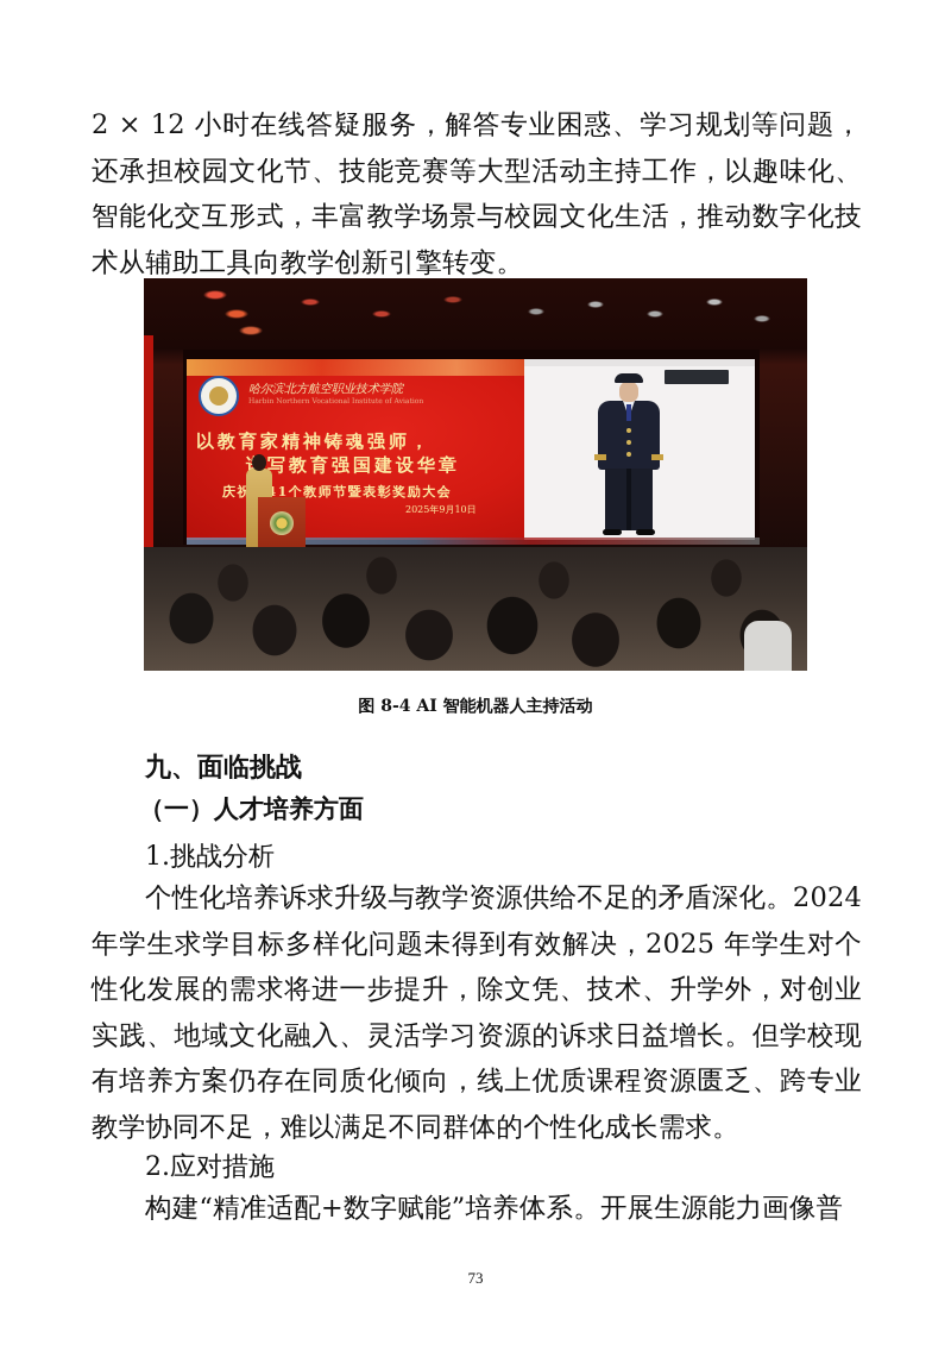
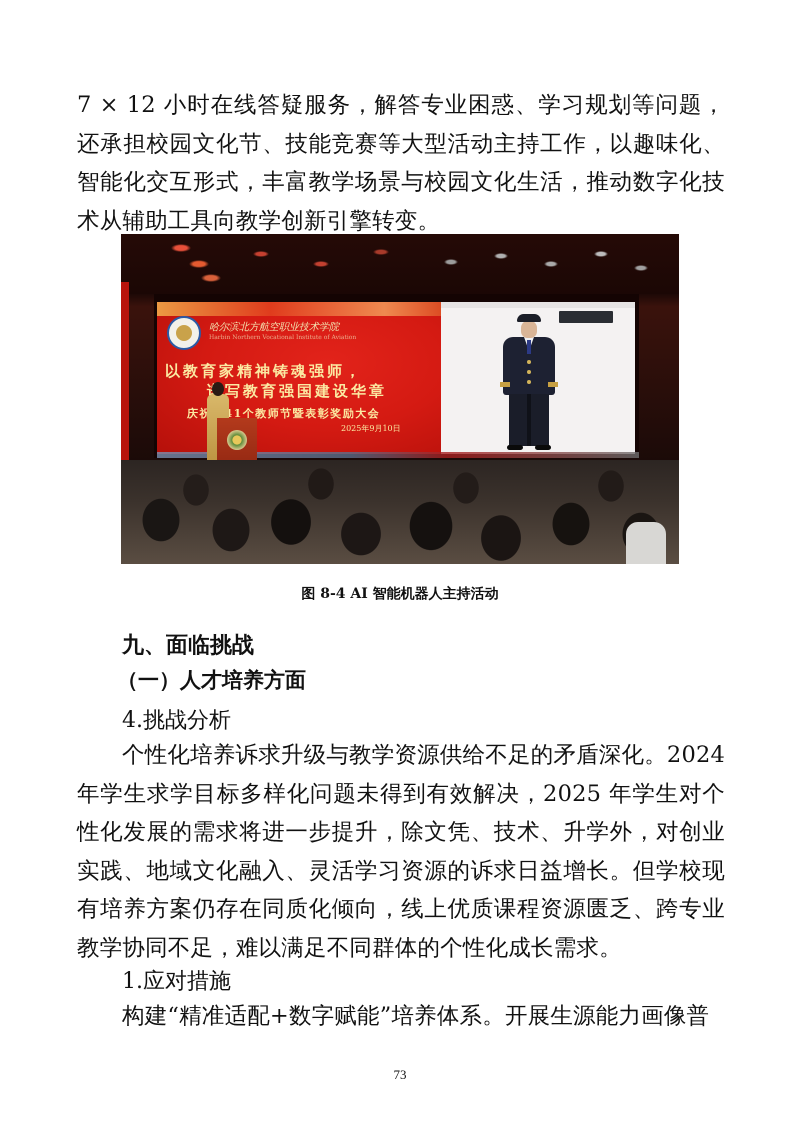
- 2 × 12 小时在线答疑服务，解答专业困惑、学习规划等问题，还承担校园文化节、技能竞赛等大型活动主持工作，以趣味化、智能化交互形式，丰富教学场景与校园文化生活，推动数字化技术从辅助工具向教学创新引擎转变。
+ 7 × 12 小时在线答疑服务，解答专业困惑、学习规划等问题，还承担校园文化节、技能竞赛等大型活动主持工作，以趣味化、智能化交互形式，丰富教学场景与校园文化生活，推动数字化技术从辅助工具向教学创新引擎转变。
  哈尔滨北方航空职业技术学院
  以教育家精神铸魂强师，
  写教育强国建设华章
  庆祝41个教师节暨表彰奖励大会
  2025年9月10日
  图 8-4 AI 智能机器人主持活动
  九、面临挑战
  （一）人才培养方面
- 1.挑战分析
+ 4.挑战分析
  个性化培养诉求升级与教学资源供给不足的矛盾深化。2024 年学生求学目标多样化问题未得到有效解决，2025 年学生对个性化发展的需求将进一步提升，除文凭、技术、升学外，对创业实践、地域文化融入、灵活学习资源的诉求日益增长。但学校现有培养方案仍存在同质化倾向，线上优质课程资源匮乏、跨专业教学协同不足，难以满足不同群体的个性化成长需求。
- 2.应对措施
+ 1.应对措施
  构建“精准适配+数字赋能”培养体系。开展生源能力画像普
  73
